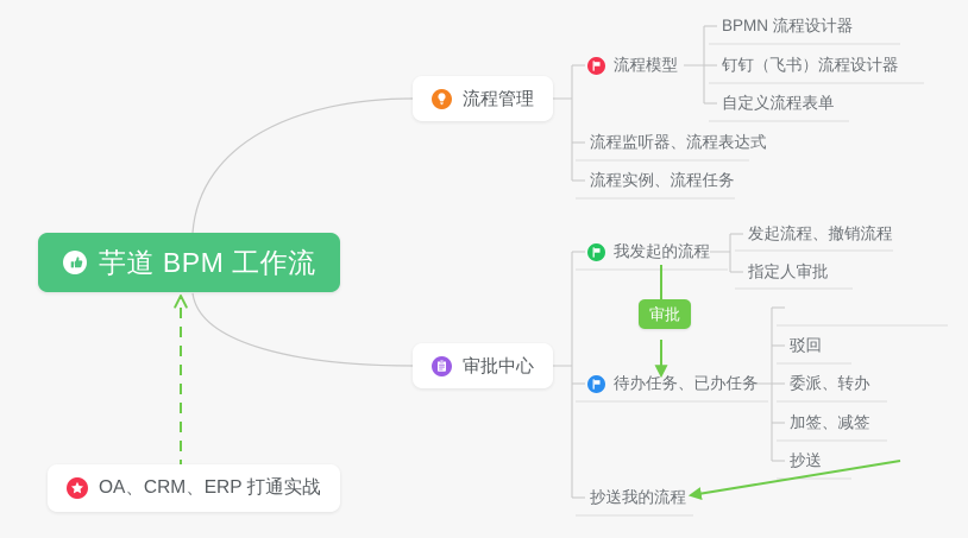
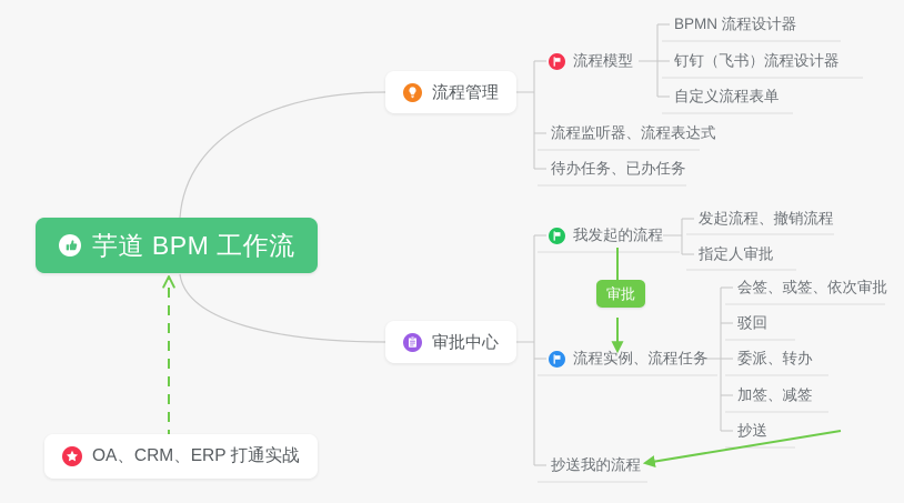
  芋道 BPM 工作流
  流程管理
  流程模型
  流程监听器、流程表达式
- 流程实例、流程任务
+ 待办任务、已办任务
  BPMN 流程设计器
  钉钉（飞书）流程设计器
  自定义流程表单
  审批中心
  我发起的流程
- 待办任务、已办任务
+ 流程实例、流程任务
  抄送我的流程
  发起流程、撤销流程
  指定人审批
+ 会签、或签、依次审批
  驳回
  委派、转办
  加签、减签
  抄送
  审批
  OA、CRM、ERP 打通实战
